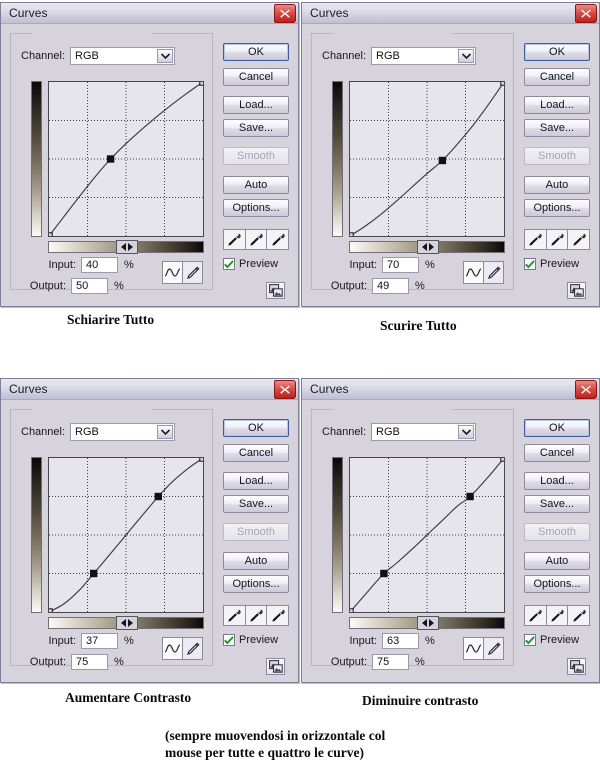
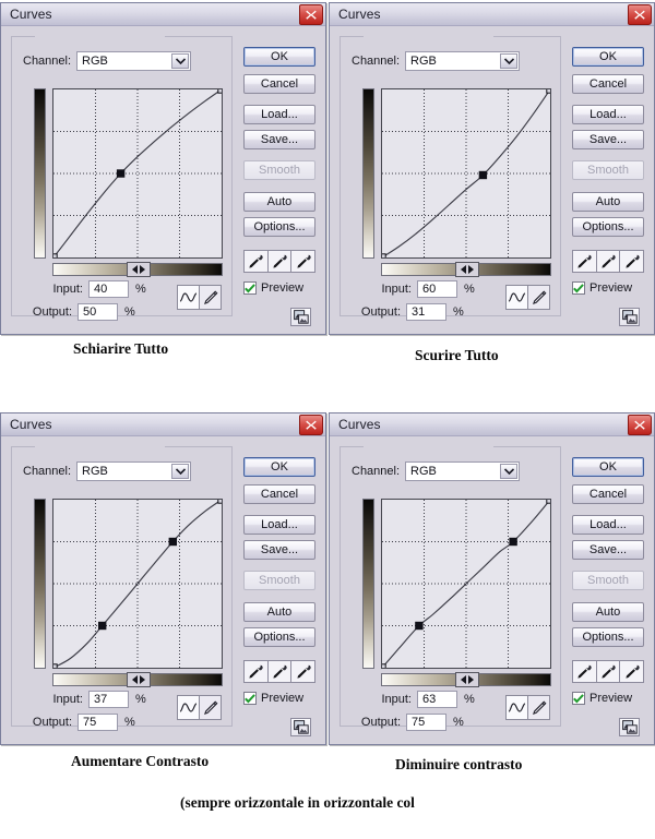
  Curves
  Channel:
  RGB
  Input:
  40
  %
  Output:
  50
  %
  OK
  Cancel
  Load...
  Save...
  Smooth
  Auto
  Options...
  Preview
  Curves
  Channel:
  RGB
  Input:
- 70
+ 60
  %
  Output:
- 49
+ 31
  %
  OK
  Cancel
  Load...
  Save...
  Smooth
  Auto
  Options...
  Preview
  Curves
  Channel:
  RGB
  Input:
  37
  %
  Output:
  75
  %
  OK
  Cancel
  Load...
  Save...
  Smooth
  Auto
  Options...
  Preview
  Curves
  Channel:
  RGB
  Input:
  63
  %
  Output:
  75
  %
  OK
  Cancel
  Load...
  Save...
  Smooth
  Auto
  Options...
  Preview
  Schiarire Tutto
  Scurire Tutto
  Aumentare Contrasto
  Diminuire contrasto
- (sempre muovendosi in orizzontale col
+ (sempre orizzontale in orizzontale col
- mouse per tutte e quattro le curve)
